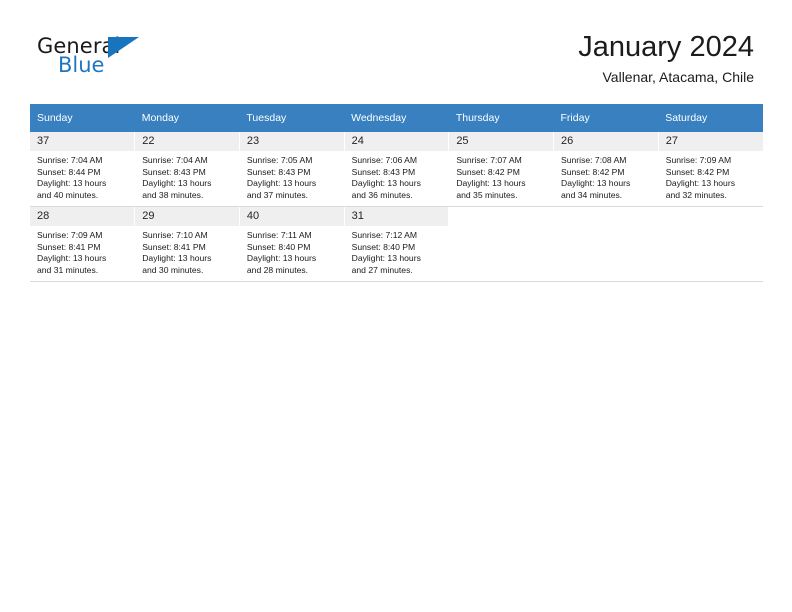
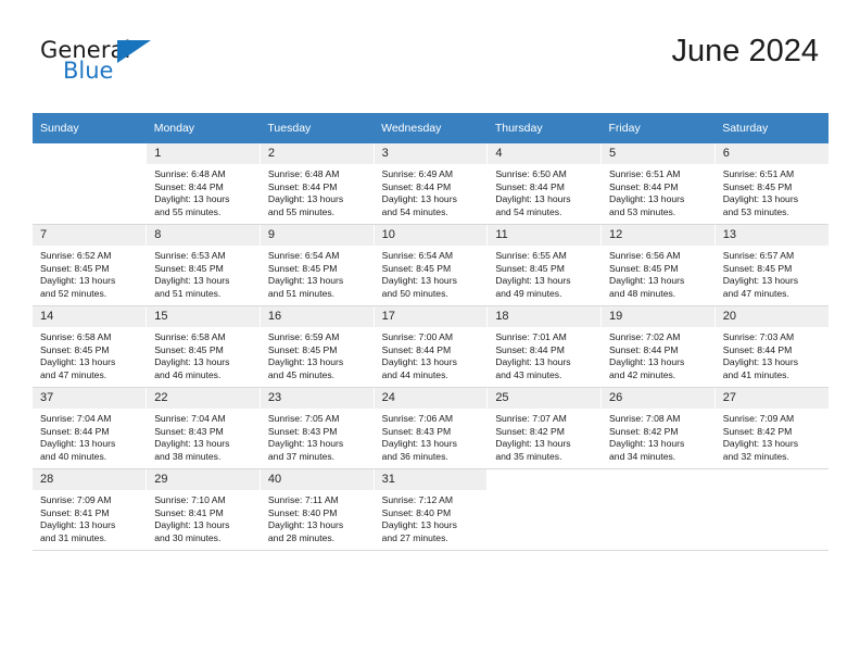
  General
  Blue
- January 2024
+ June 2024
- Vallenar, Atacama, Chile
  Sunday	Monday	Tuesday	Wednesday	Thursday	Friday	Saturday
+ 	1Sunrise: 6:48 AMSunset: 8:44 PMDaylight: 13 hoursand 55 minutes.	2Sunrise: 6:48 AMSunset: 8:44 PMDaylight: 13 hoursand 55 minutes.	3Sunrise: 6:49 AMSunset: 8:44 PMDaylight: 13 hoursand 54 minutes.	4Sunrise: 6:50 AMSunset: 8:44 PMDaylight: 13 hoursand 54 minutes.	5Sunrise: 6:51 AMSunset: 8:44 PMDaylight: 13 hoursand 53 minutes.	6Sunrise: 6:51 AMSunset: 8:45 PMDaylight: 13 hoursand 53 minutes.
+ 7Sunrise: 6:52 AMSunset: 8:45 PMDaylight: 13 hoursand 52 minutes.	8Sunrise: 6:53 AMSunset: 8:45 PMDaylight: 13 hoursand 51 minutes.	9Sunrise: 6:54 AMSunset: 8:45 PMDaylight: 13 hoursand 51 minutes.	10Sunrise: 6:54 AMSunset: 8:45 PMDaylight: 13 hoursand 50 minutes.	11Sunrise: 6:55 AMSunset: 8:45 PMDaylight: 13 hoursand 49 minutes.	12Sunrise: 6:56 AMSunset: 8:45 PMDaylight: 13 hoursand 48 minutes.	13Sunrise: 6:57 AMSunset: 8:45 PMDaylight: 13 hoursand 47 minutes.
+ 14Sunrise: 6:58 AMSunset: 8:45 PMDaylight: 13 hoursand 47 minutes.	15Sunrise: 6:58 AMSunset: 8:45 PMDaylight: 13 hoursand 46 minutes.	16Sunrise: 6:59 AMSunset: 8:45 PMDaylight: 13 hoursand 45 minutes.	17Sunrise: 7:00 AMSunset: 8:44 PMDaylight: 13 hoursand 44 minutes.	18Sunrise: 7:01 AMSunset: 8:44 PMDaylight: 13 hoursand 43 minutes.	19Sunrise: 7:02 AMSunset: 8:44 PMDaylight: 13 hoursand 42 minutes.	20Sunrise: 7:03 AMSunset: 8:44 PMDaylight: 13 hoursand 41 minutes.
  37Sunrise: 7:04 AMSunset: 8:44 PMDaylight: 13 hoursand 40 minutes.	22Sunrise: 7:04 AMSunset: 8:43 PMDaylight: 13 hoursand 38 minutes.	23Sunrise: 7:05 AMSunset: 8:43 PMDaylight: 13 hoursand 37 minutes.	24Sunrise: 7:06 AMSunset: 8:43 PMDaylight: 13 hoursand 36 minutes.	25Sunrise: 7:07 AMSunset: 8:42 PMDaylight: 13 hoursand 35 minutes.	26Sunrise: 7:08 AMSunset: 8:42 PMDaylight: 13 hoursand 34 minutes.	27Sunrise: 7:09 AMSunset: 8:42 PMDaylight: 13 hoursand 32 minutes.
  28Sunrise: 7:09 AMSunset: 8:41 PMDaylight: 13 hoursand 31 minutes.	29Sunrise: 7:10 AMSunset: 8:41 PMDaylight: 13 hoursand 30 minutes.	40Sunrise: 7:11 AMSunset: 8:40 PMDaylight: 13 hoursand 28 minutes.	31Sunrise: 7:12 AMSunset: 8:40 PMDaylight: 13 hoursand 27 minutes.
